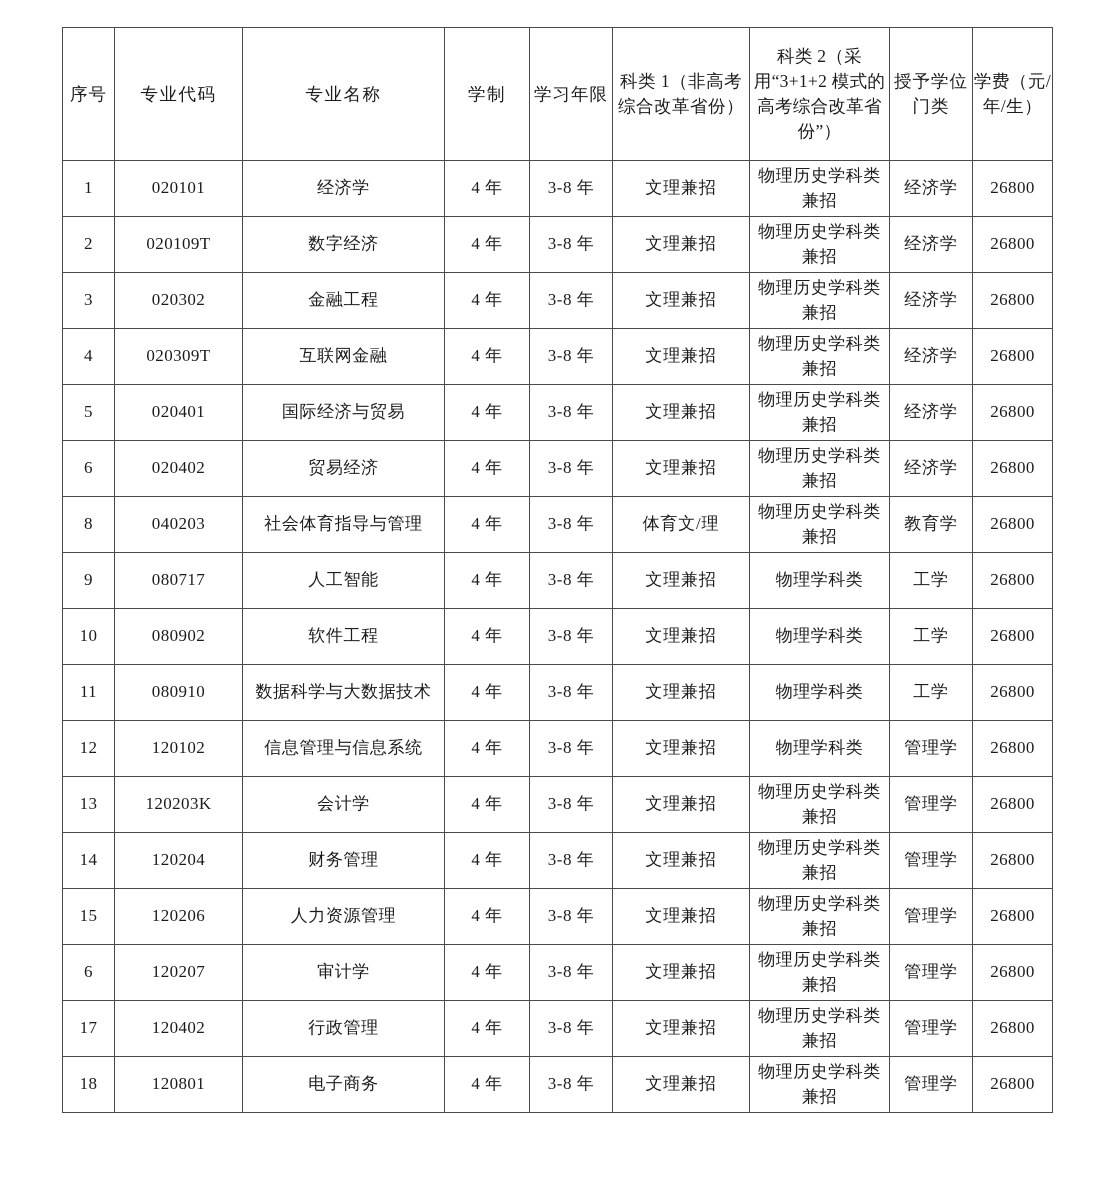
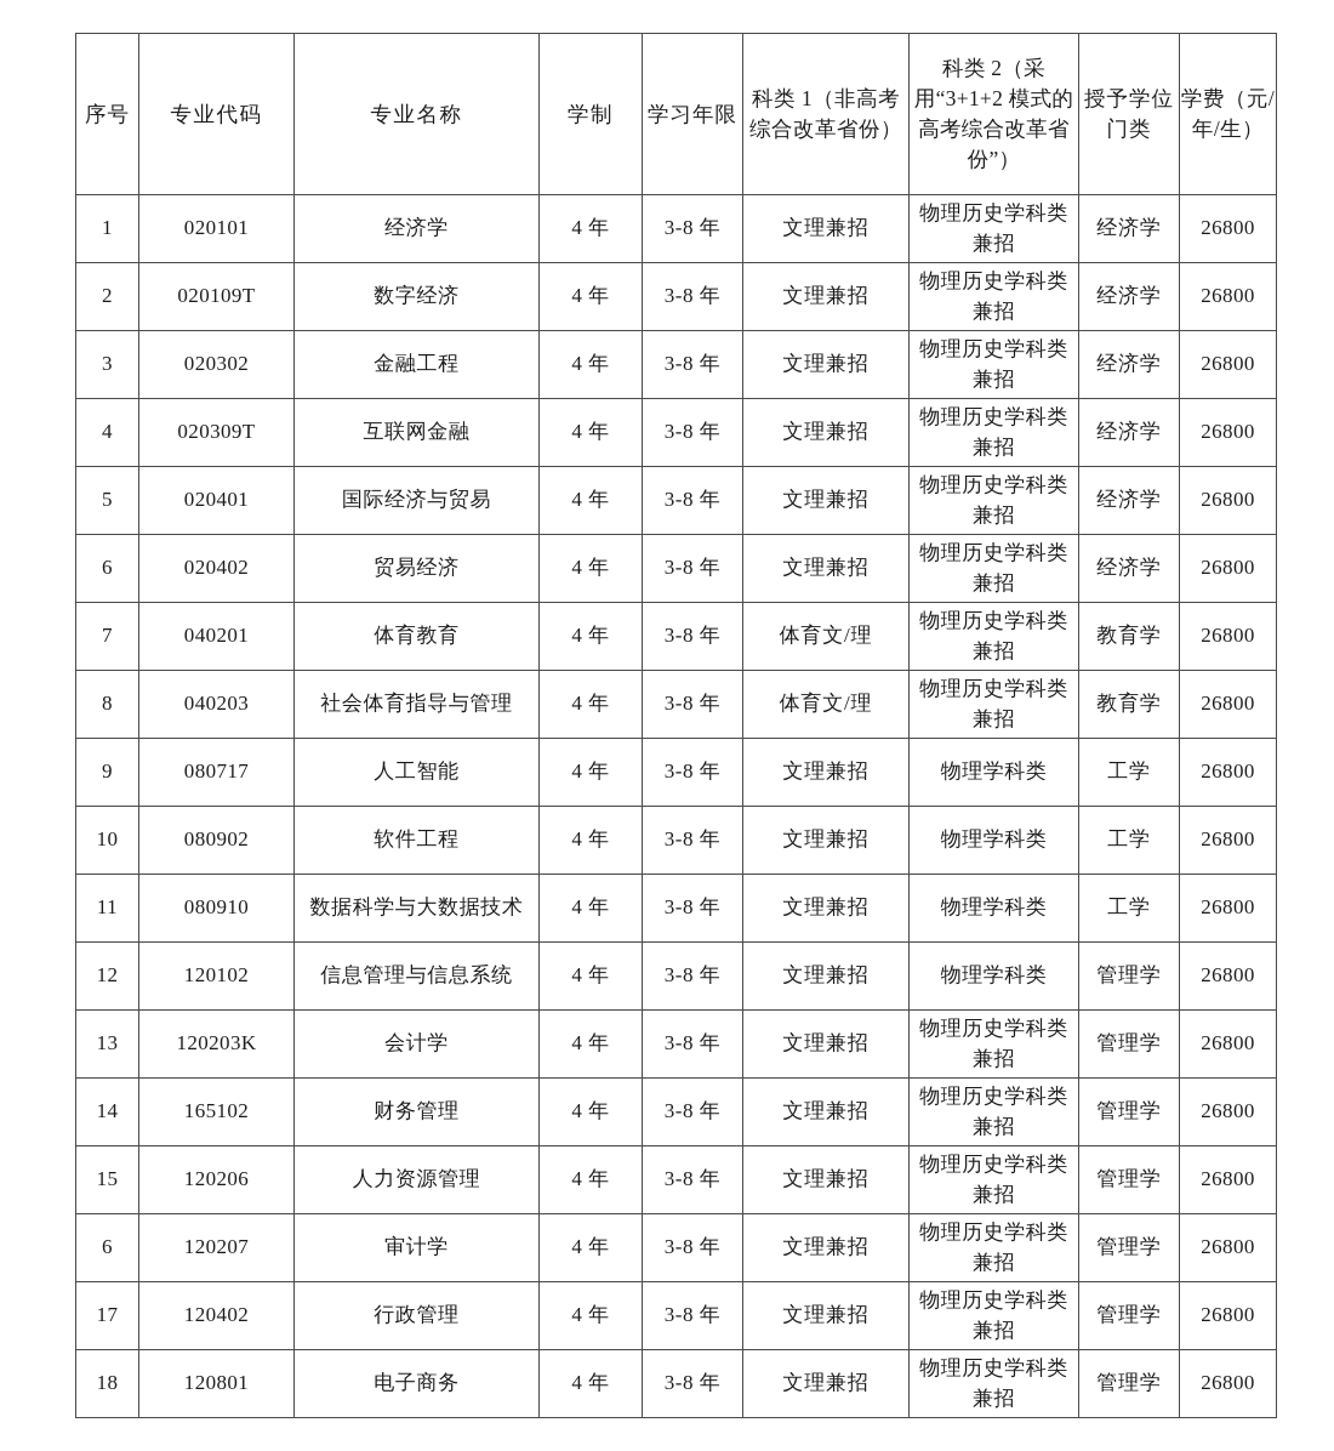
  序号	专业代码	专业名称	学制	学习年限	科类 1（非高考综合改革省份）	科类 2（采用“3+1+2 模式的高考综合改革省份”）	授予学位门类	学费（元/年/生）
  1	020101	经济学	4 年	3-8 年	文理兼招	物理历史学科类兼招	经济学	26800
  2	020109T	数字经济	4 年	3-8 年	文理兼招	物理历史学科类兼招	经济学	26800
  3	020302	金融工程	4 年	3-8 年	文理兼招	物理历史学科类兼招	经济学	26800
  4	020309T	互联网金融	4 年	3-8 年	文理兼招	物理历史学科类兼招	经济学	26800
  5	020401	国际经济与贸易	4 年	3-8 年	文理兼招	物理历史学科类兼招	经济学	26800
  6	020402	贸易经济	4 年	3-8 年	文理兼招	物理历史学科类兼招	经济学	26800
+ 7	040201	体育教育	4 年	3-8 年	体育文/理	物理历史学科类兼招	教育学	26800
  8	040203	社会体育指导与管理	4 年	3-8 年	体育文/理	物理历史学科类兼招	教育学	26800
  9	080717	人工智能	4 年	3-8 年	文理兼招	物理学科类	工学	26800
  10	080902	软件工程	4 年	3-8 年	文理兼招	物理学科类	工学	26800
  11	080910	数据科学与大数据技术	4 年	3-8 年	文理兼招	物理学科类	工学	26800
  12	120102	信息管理与信息系统	4 年	3-8 年	文理兼招	物理学科类	管理学	26800
  13	120203K	会计学	4 年	3-8 年	文理兼招	物理历史学科类兼招	管理学	26800
- 14	120204	财务管理	4 年	3-8 年	文理兼招	物理历史学科类兼招	管理学	26800
+ 14	165102	财务管理	4 年	3-8 年	文理兼招	物理历史学科类兼招	管理学	26800
  15	120206	人力资源管理	4 年	3-8 年	文理兼招	物理历史学科类兼招	管理学	26800
  6	120207	审计学	4 年	3-8 年	文理兼招	物理历史学科类兼招	管理学	26800
  17	120402	行政管理	4 年	3-8 年	文理兼招	物理历史学科类兼招	管理学	26800
  18	120801	电子商务	4 年	3-8 年	文理兼招	物理历史学科类兼招	管理学	26800
